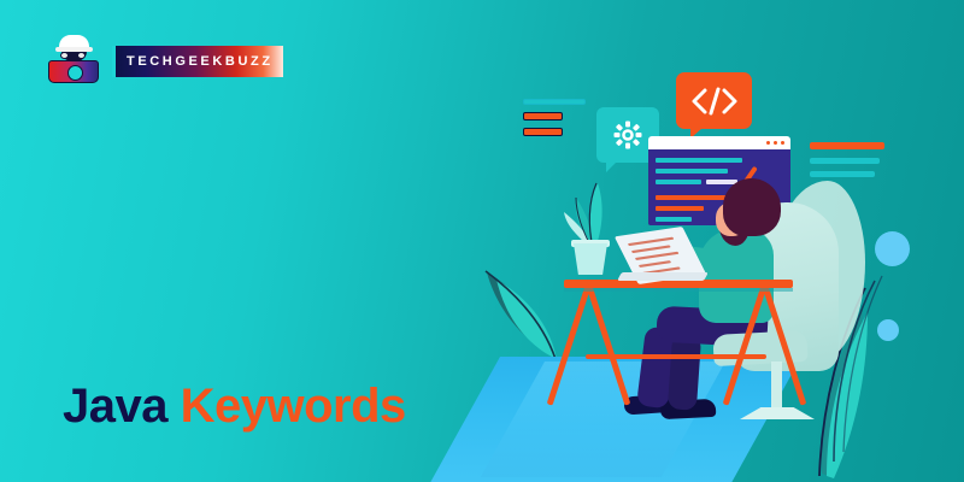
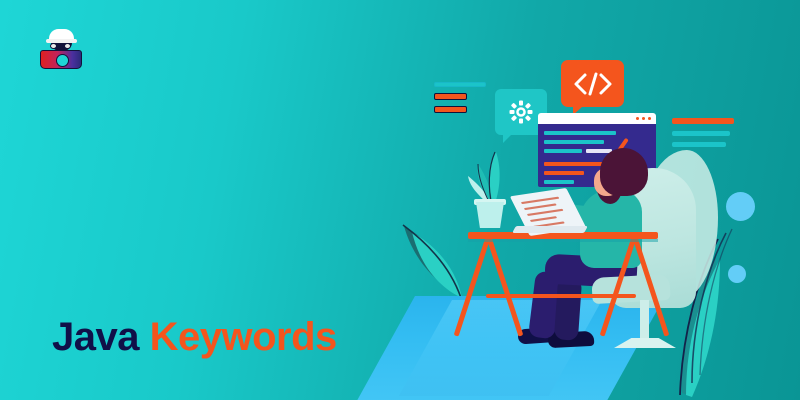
- TECHGEEKBUZZ
  Java Keywords
